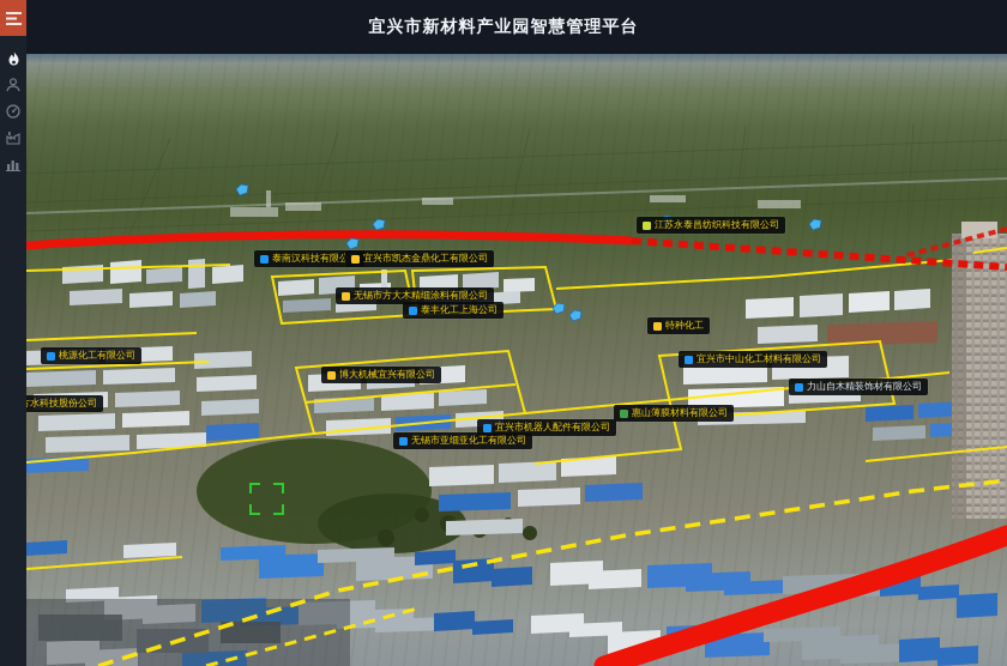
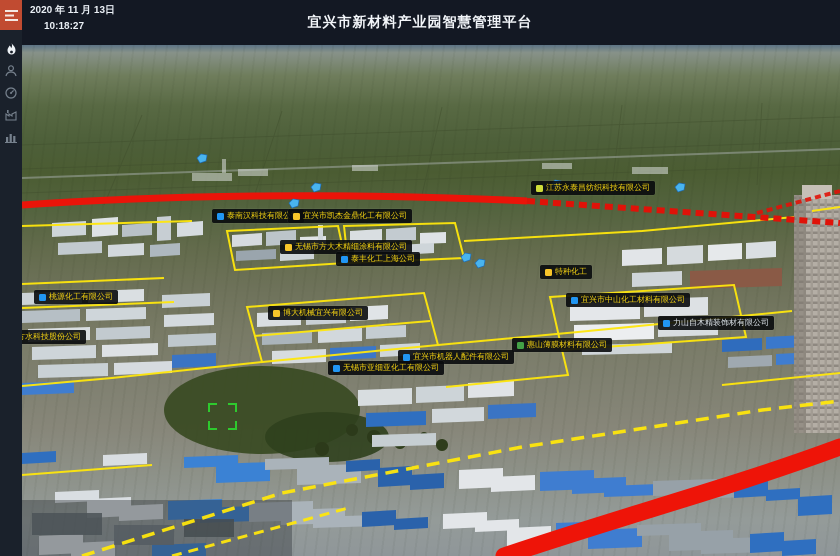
+ 2020 年 11 月 13日
+ 10:18:27
  宜兴市新材料产业园智慧管理平台
  泰南汉科技有限公
  宜兴市凯杰金鼎化工有限公司
  无锡市方大木精细涂料有限公司
  泰丰化工上海公司
  江苏永泰昌纺织科技有限公司
  特种化工
  宜兴市中山化工材料有限公司
  力山自木精装饰材有限公司
  惠山薄膜材料有限公司
  宜兴市机器人配件有限公司
  无锡市亚细亚化工有限公司
  博大机械宜兴有限公司
  桃源化工有限公司
